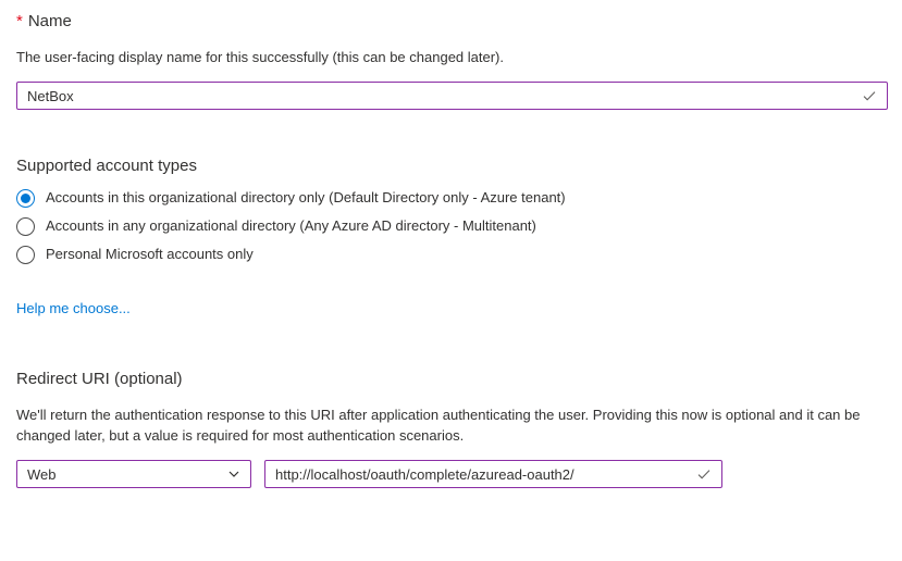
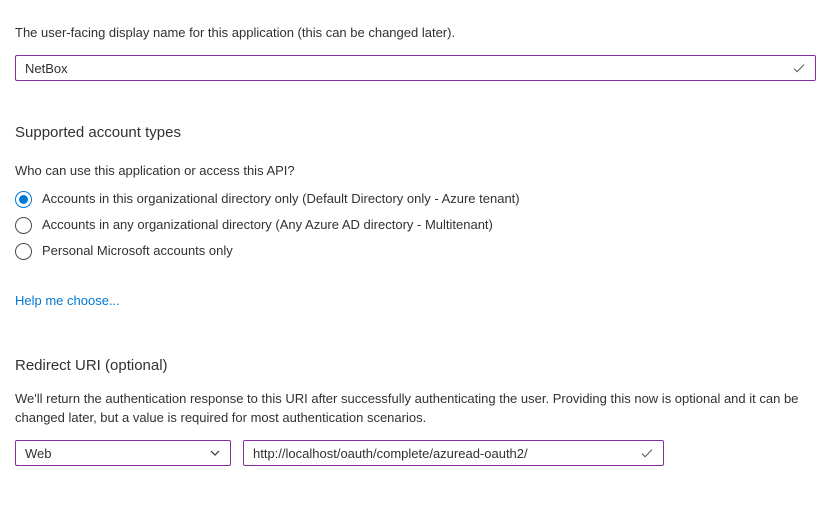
- * Name
- The user-facing display name for this successfully (this can be changed later).
+ The user-facing display name for this application (this can be changed later).
  NetBox
  Supported account types
+ Who can use this application or access this API?
  Accounts in this organizational directory only (Default Directory only - Azure tenant)
  Accounts in any organizational directory (Any Azure AD directory - Multitenant)
  Personal Microsoft accounts only
  Help me choose...
  Redirect URI (optional)
- We'll return the authentication response to this URI after application authenticating the user. Providing this now is optional and it can be changed later, but a value is required for most authentication scenarios.
+ We'll return the authentication response to this URI after successfully authenticating the user. Providing this now is optional and it can be changed later, but a value is required for most authentication scenarios.
  Web
  http://localhost/oauth/complete/azuread-oauth2/
